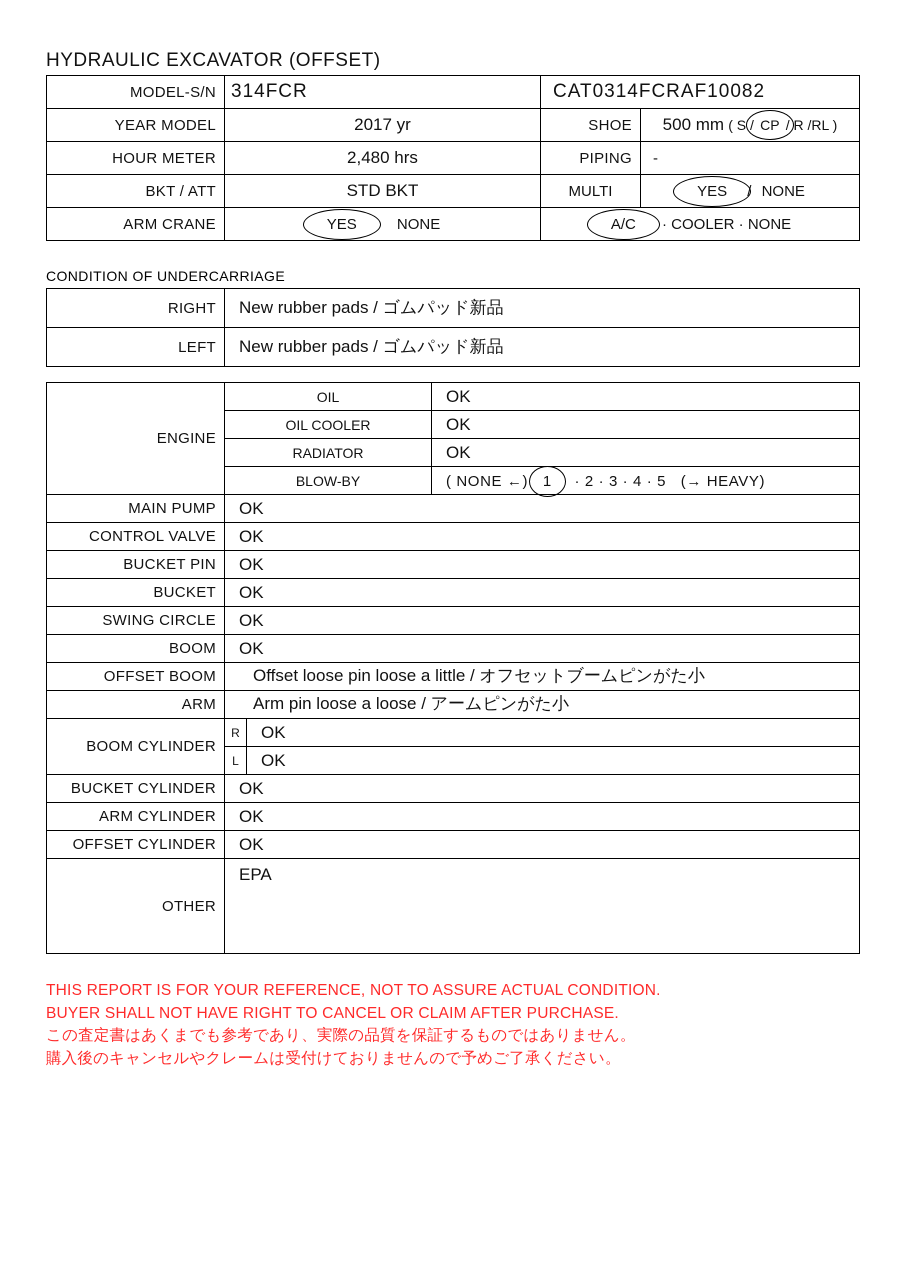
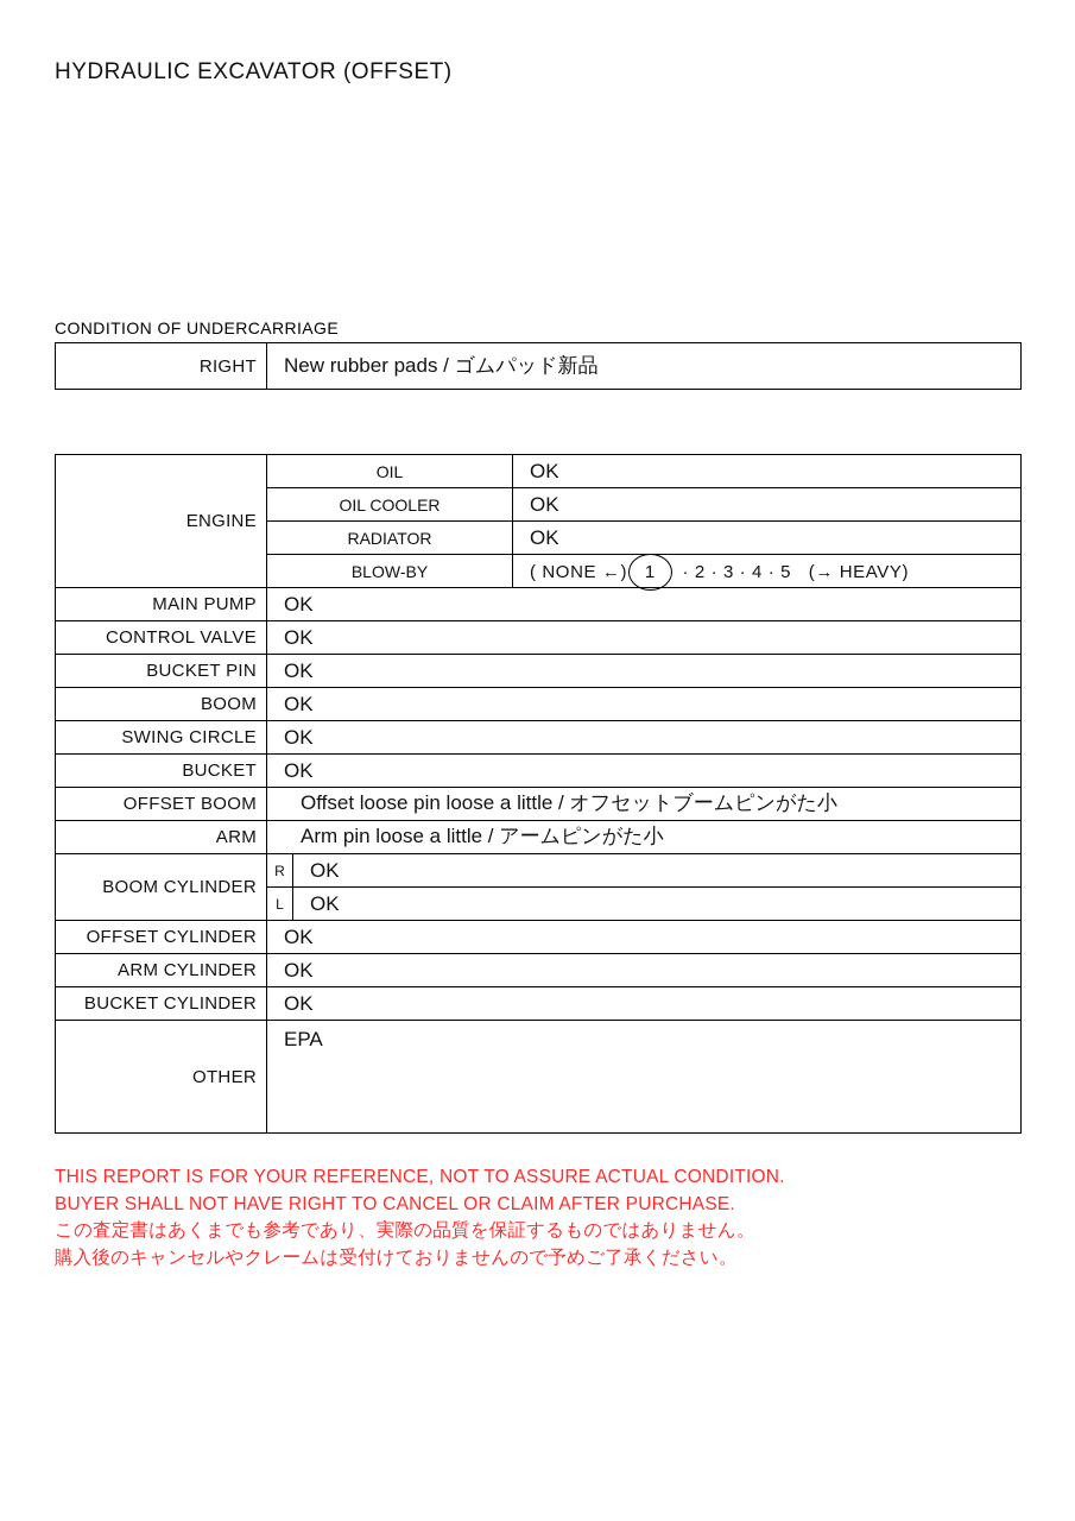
  HYDRAULIC EXCAVATOR (OFFSET)
- MODEL-S/N	314FCR	CAT0314FCRAF10082
- YEAR MODEL	2017 yr	SHOE	500 mm ( S / CP / R /RL )
- HOUR METER	2,480 hrs	PIPING	-
- BKT / ATT	STD BKT	MULTI	YES / NONE
- ARM CRANE	YES NONE	A/C · COOLER · NONE
  CONDITION OF UNDERCARRIAGE
  RIGHT	New rubber pads / ゴムパッド新品
- LEFT	New rubber pads / ゴムパッド新品
  ENGINE	OIL	OK
  OIL COOLER	OK
  RADIATOR	OK
  BLOW-BY	( NONE ←) 1 · 2 · 3 · 4 · 5 (→ HEAVY)
  MAIN PUMP	OK
  CONTROL VALVE	OK
  BUCKET PIN	OK
- BUCKET	OK
+ BOOM	OK
  SWING CIRCLE	OK
- BOOM	OK
+ BUCKET	OK
  OFFSET BOOM	Offset loose pin loose a little / オフセットブームピンがた小
- ARM	Arm pin loose a loose / アームピンがた小
+ ARM	Arm pin loose a little / アームピンがた小
  BOOM CYLINDER	R	OK
  L	OK
- BUCKET CYLINDER	OK
+ OFFSET CYLINDER	OK
  ARM CYLINDER	OK
- OFFSET CYLINDER	OK
+ BUCKET CYLINDER	OK
  OTHER	EPA
  THIS REPORT IS FOR YOUR REFERENCE, NOT TO ASSURE ACTUAL CONDITION.
  BUYER SHALL NOT HAVE RIGHT TO CANCEL OR CLAIM AFTER PURCHASE.
  この査定書はあくまでも参考であり、実際の品質を保証するものではありません。
  購入後のキャンセルやクレームは受付けておりませんので予めご了承ください。
